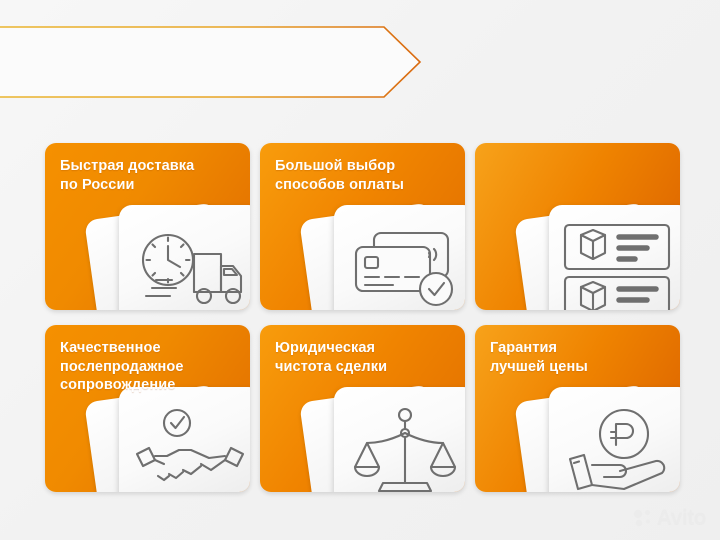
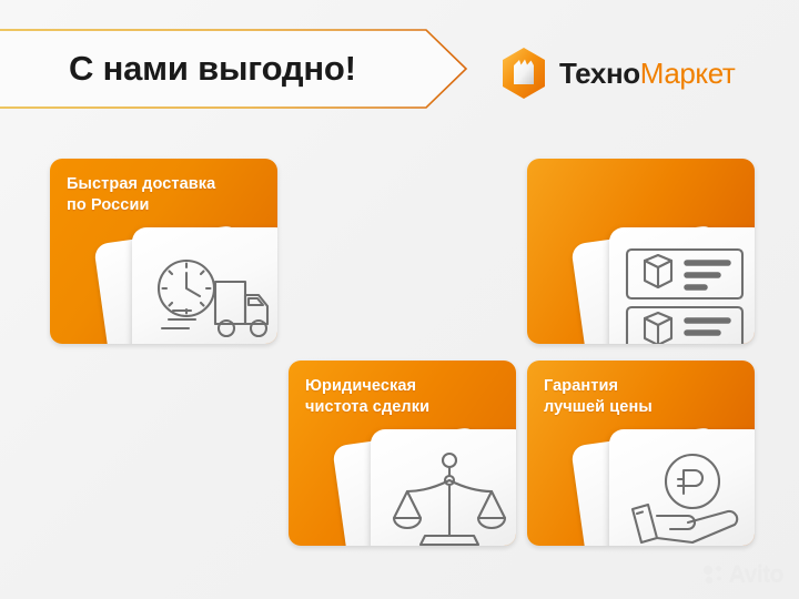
+ С нами выгодно!
+ ТехноМаркет
  Быстрая доставка
  по России
- Большой выбор
- способов оплаты
- Качественное
- послепродажное
- сопровождение
  Юридическая
  чистота сделки
  Гарантия
  лучшей цены
